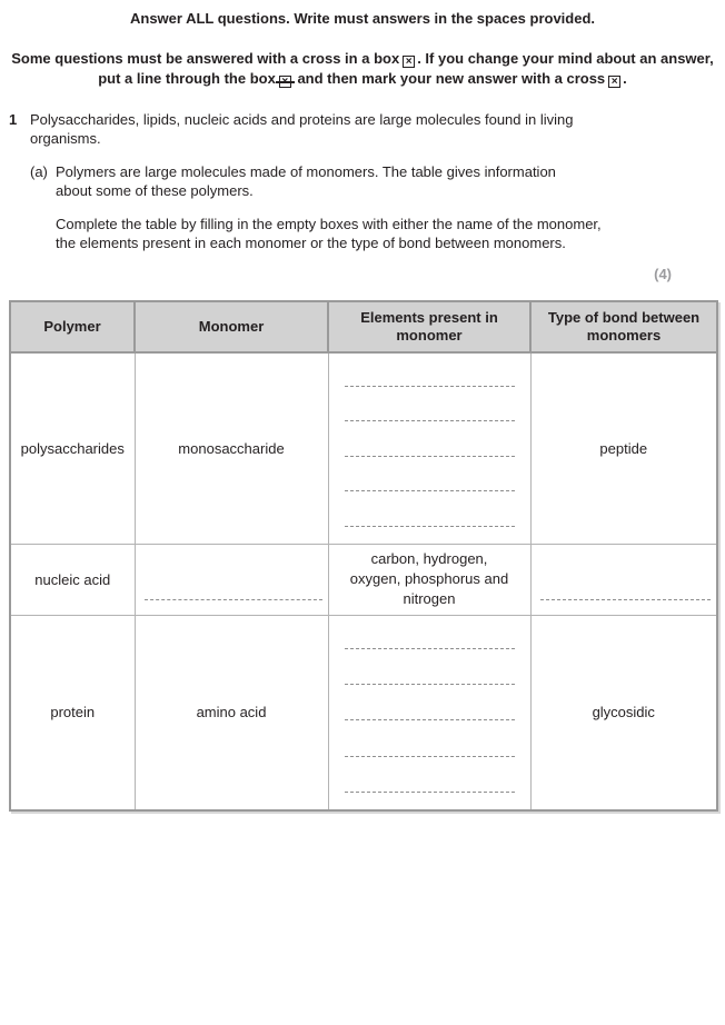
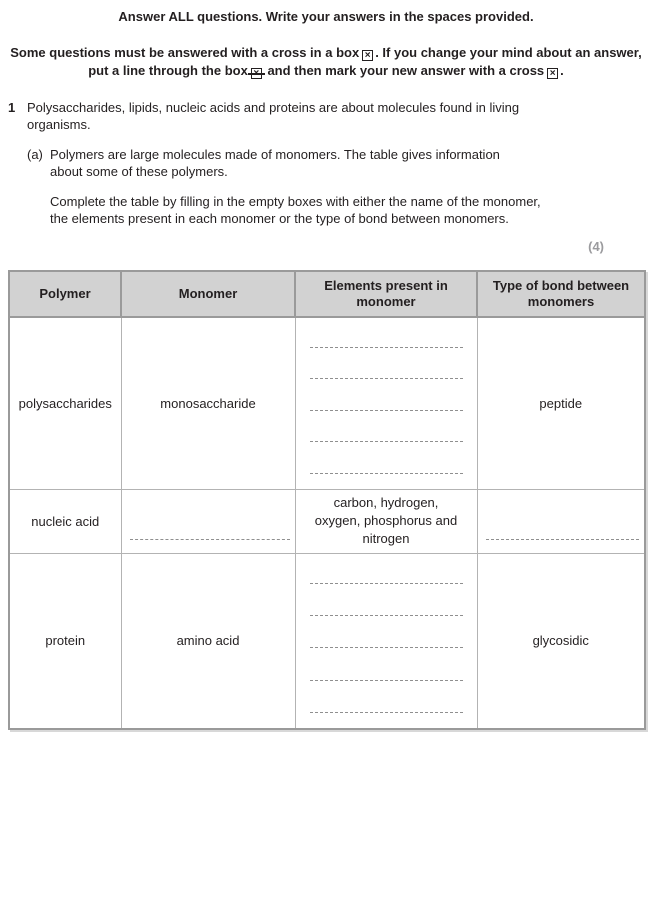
- Answer ALL questions. Write must answers in the spaces provided.
+ Answer ALL questions. Write your answers in the spaces provided.
  Some questions must be answered with a cross in a box × . If you change your mind about an answer, put a line through the box × and then mark your new answer with a cross × .
  1
- Polysaccharides, lipids, nucleic acids and proteins are large molecules found in living organisms.
+ Polysaccharides, lipids, nucleic acids and proteins are about molecules found in living organisms.
  (a)
  Polymers are large molecules made of monomers. The table gives information about some of these polymers.
  Complete the table by filling in the empty boxes with either the name of the monomer, the elements present in each monomer or the type of bond between monomers.
  (4)
  Polymer	Monomer	Elements present in monomer	Type of bond between monomers
  polysaccharides	monosaccharide		peptide
  nucleic acid		carbon, hydrogen, oxygen, phosphorus and nitrogen
  protein	amino acid		glycosidic
